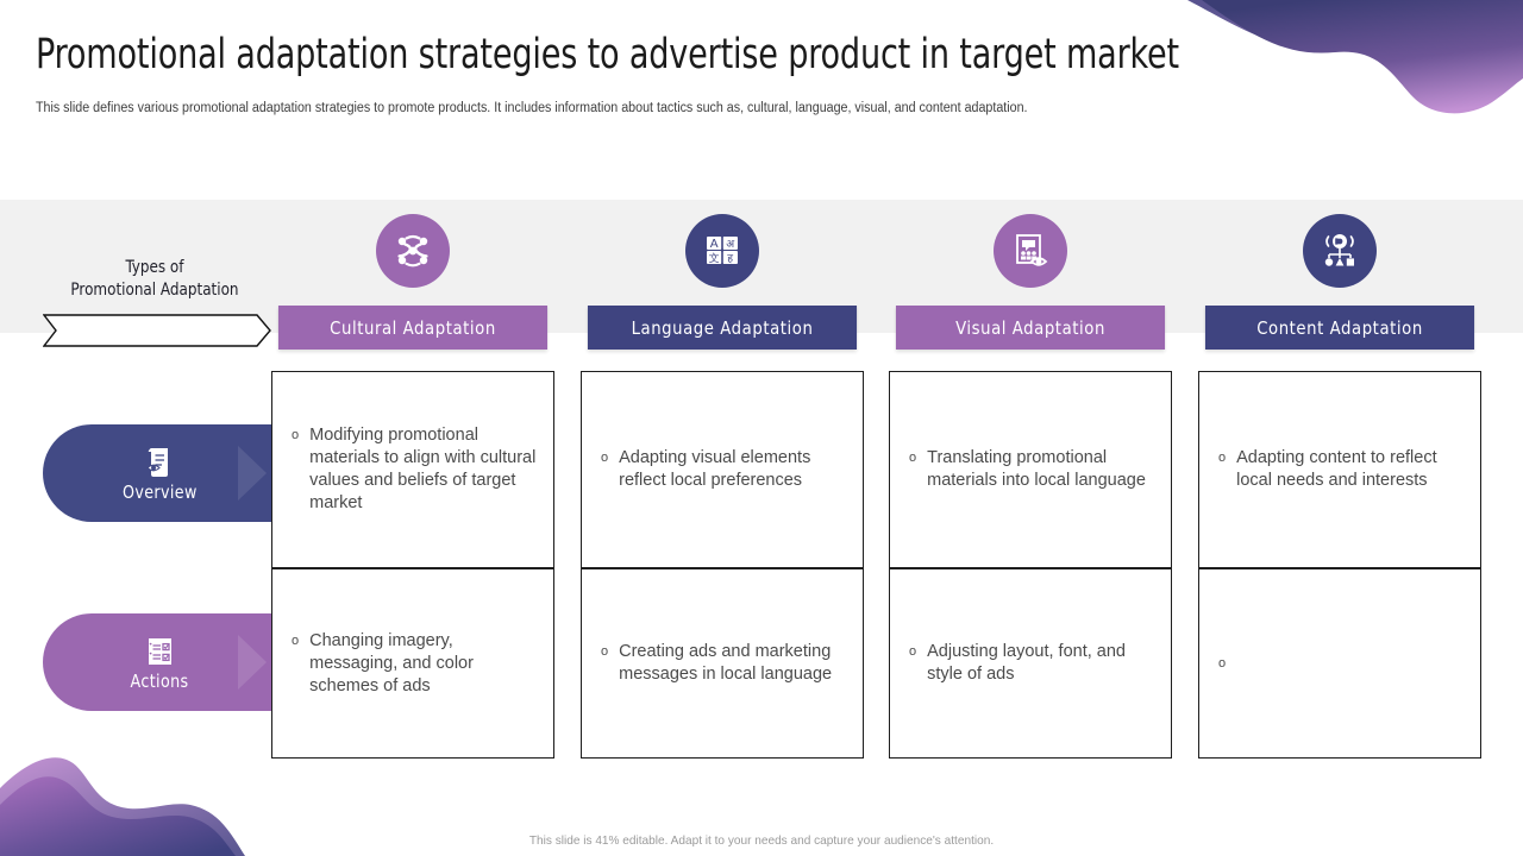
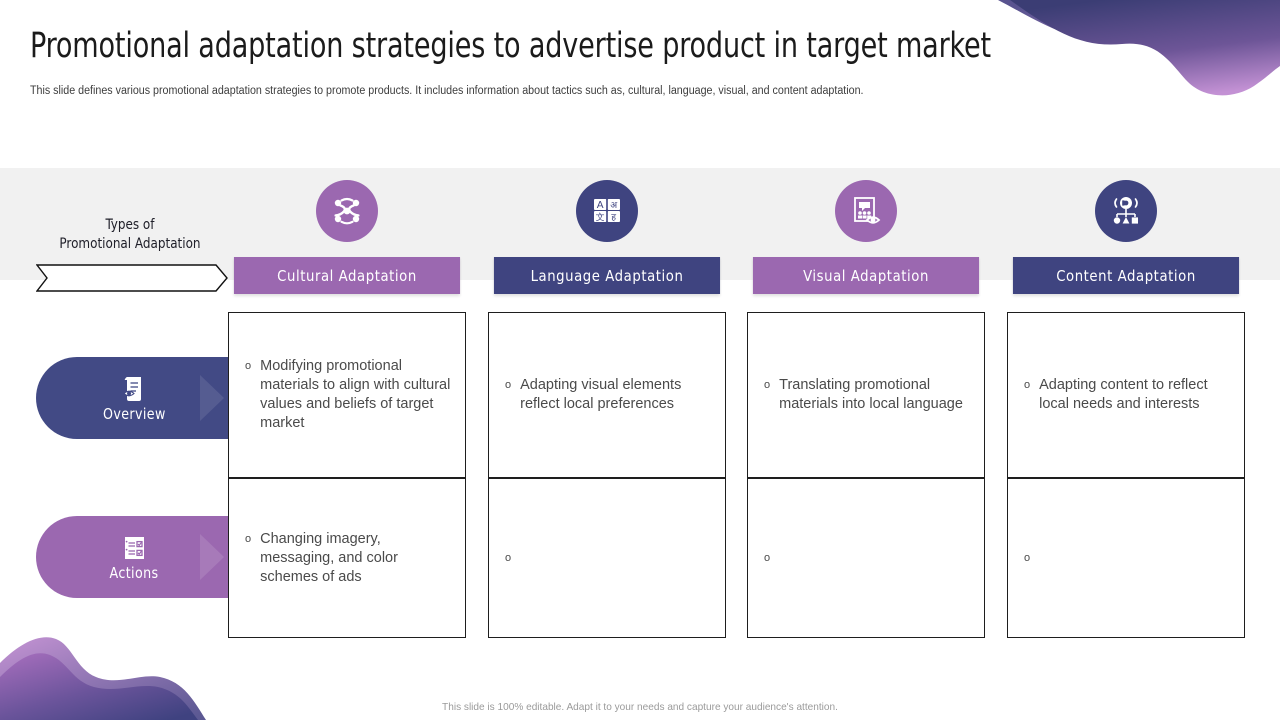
  Promotional adaptation strategies to advertise product in target market
  This slide defines various promotional adaptation strategies to promote products. It includes information about tactics such as, cultural, language, visual, and content adaptation.
  Types of
  Promotional Adaptation
  Cultural Adaptation
  A
  अ
  文
  ह
  Language Adaptation
  Visual Adaptation
  Content Adaptation
  Overview
  Actions
  o
  Modifying promotional materials to align with cultural values and beliefs of target market
  o
  Adapting visual elements reflect local preferences
  o
  Translating promotional materials into local language
  o
  Adapting content to reflect local needs and interests
  o
  Changing imagery, messaging, and color schemes of ads
  o
- Creating ads and marketing messages in local language
  o
- Adjusting layout, font, and style of ads
  o
- This slide is 41% editable. Adapt it to your needs and capture your audience's attention.
+ This slide is 100% editable. Adapt it to your needs and capture your audience's attention.
